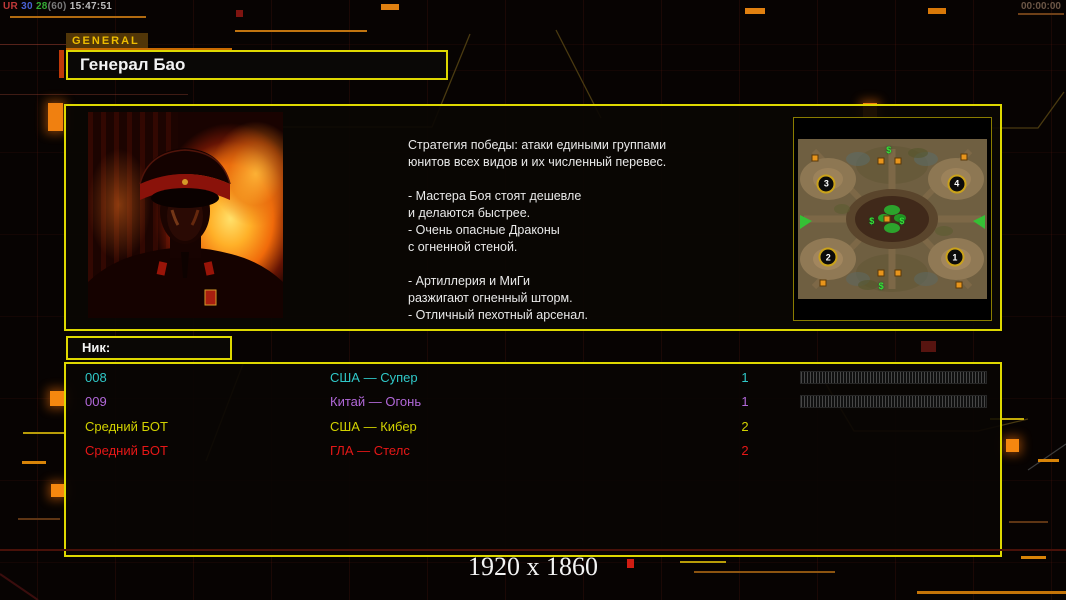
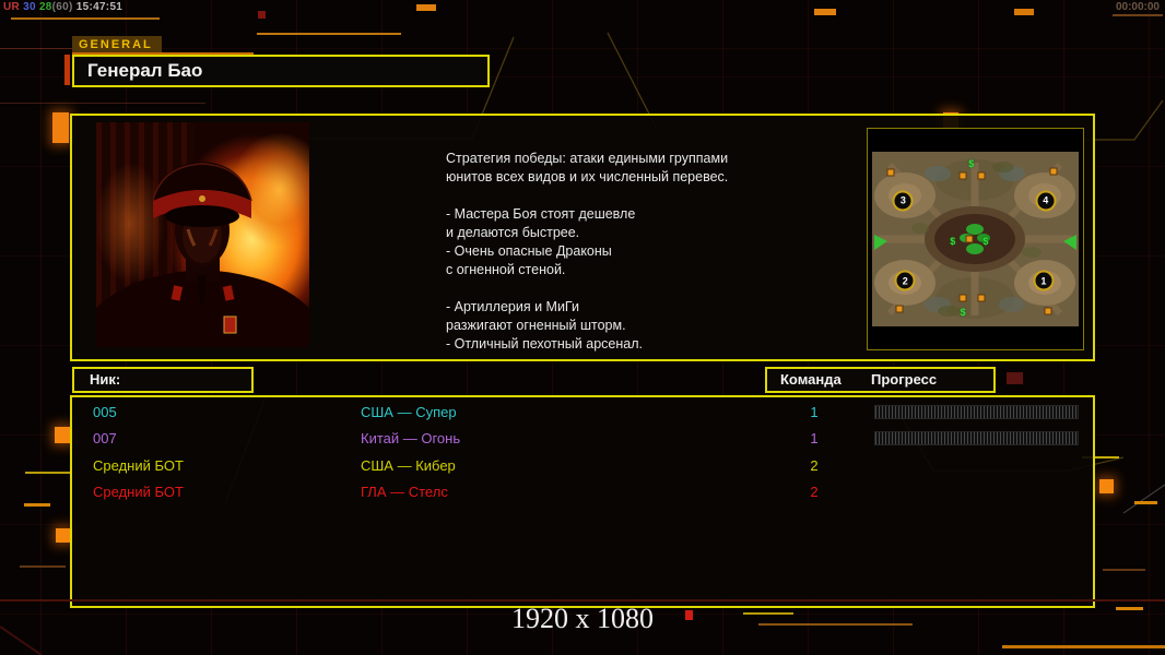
  UR 30 28(60) 15:47:51
  00:00:00
  GENERAL
  Генерал Бао
  Стратегия победы: атаки едиными группами
  юнитов всех видов и их численный перевес.
  - Мастера Боя стоят дешевле
  и делаются быстрее.
  - Очень опасные Драконы
  с огненной стеной.
  - Артиллерия и МиГи
  разжигают огненный шторм.
  - Отличный пехотный арсенал.
  1
  2
  3
  4
  $
  $
  $
  $
  Ник:
+ Команда
+ Прогресс
- 008
+ 005
  США — Супер
  1
- 009
+ 007
  Китай — Огонь
  1
  Средний БОТ
  США — Кибер
  2
  Средний БОТ
  ГЛА — Стелс
  2
- 1920 x 1860
+ 1920 x 1080
